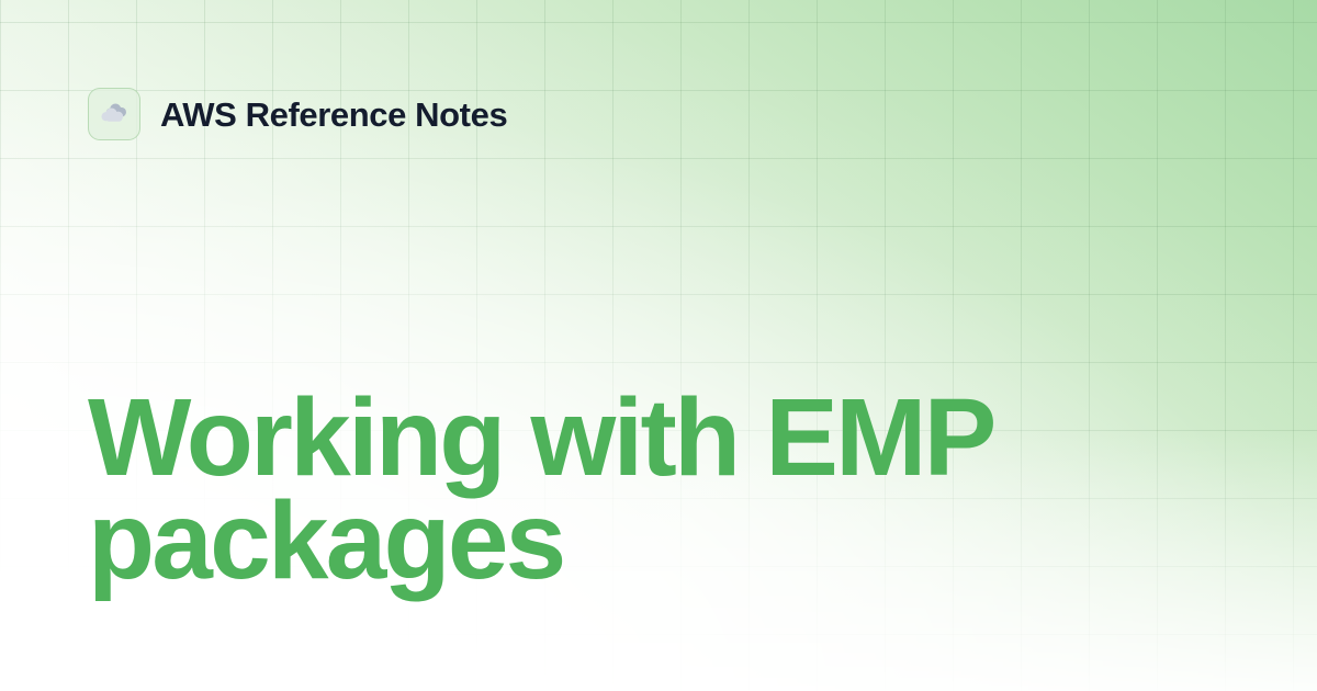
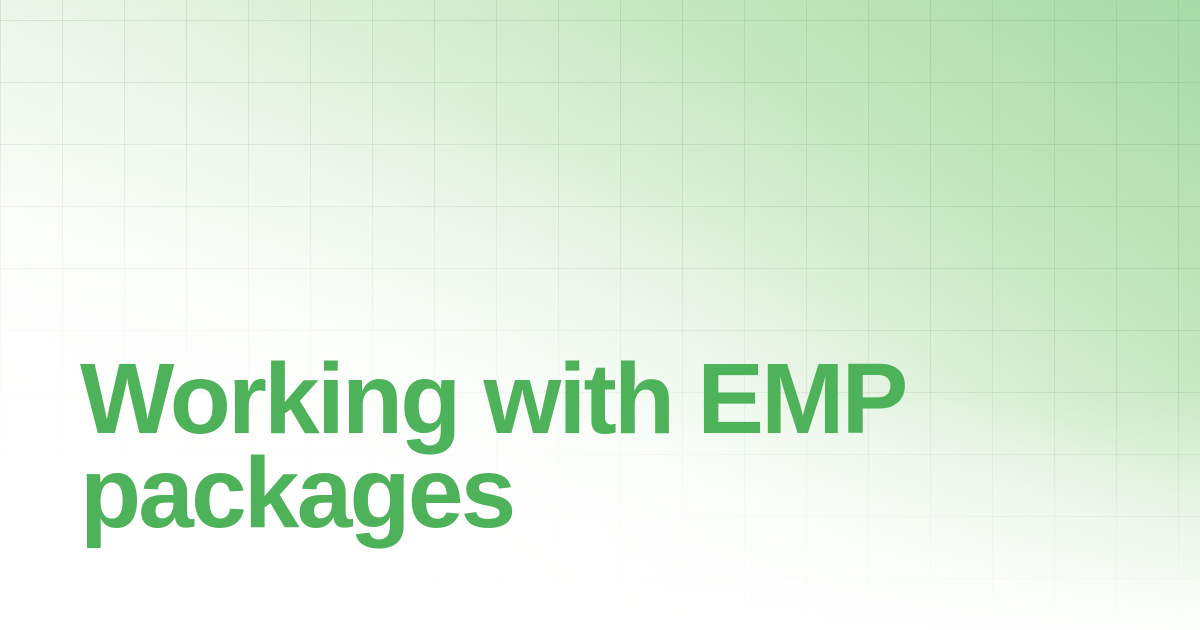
- AWS Reference Notes
  Working with EMP packages
